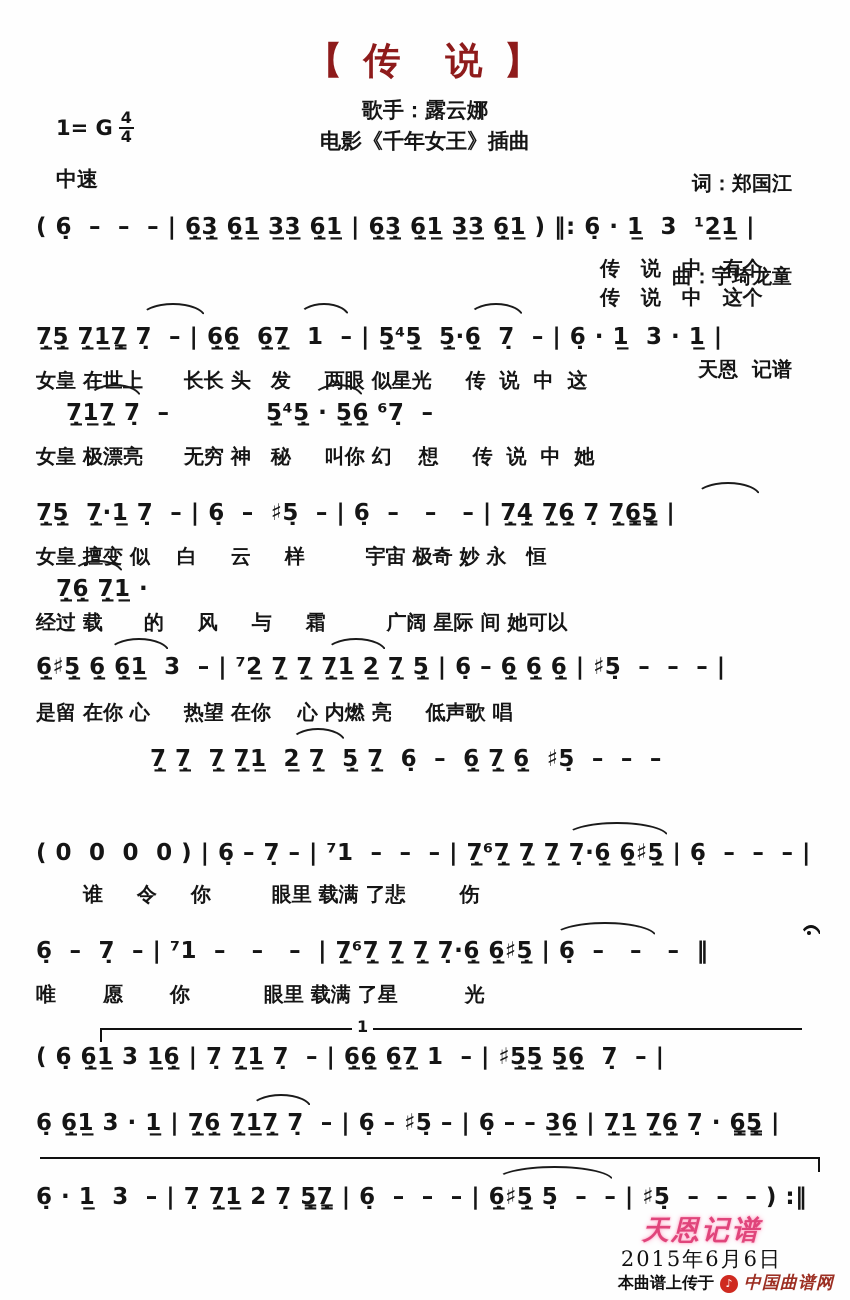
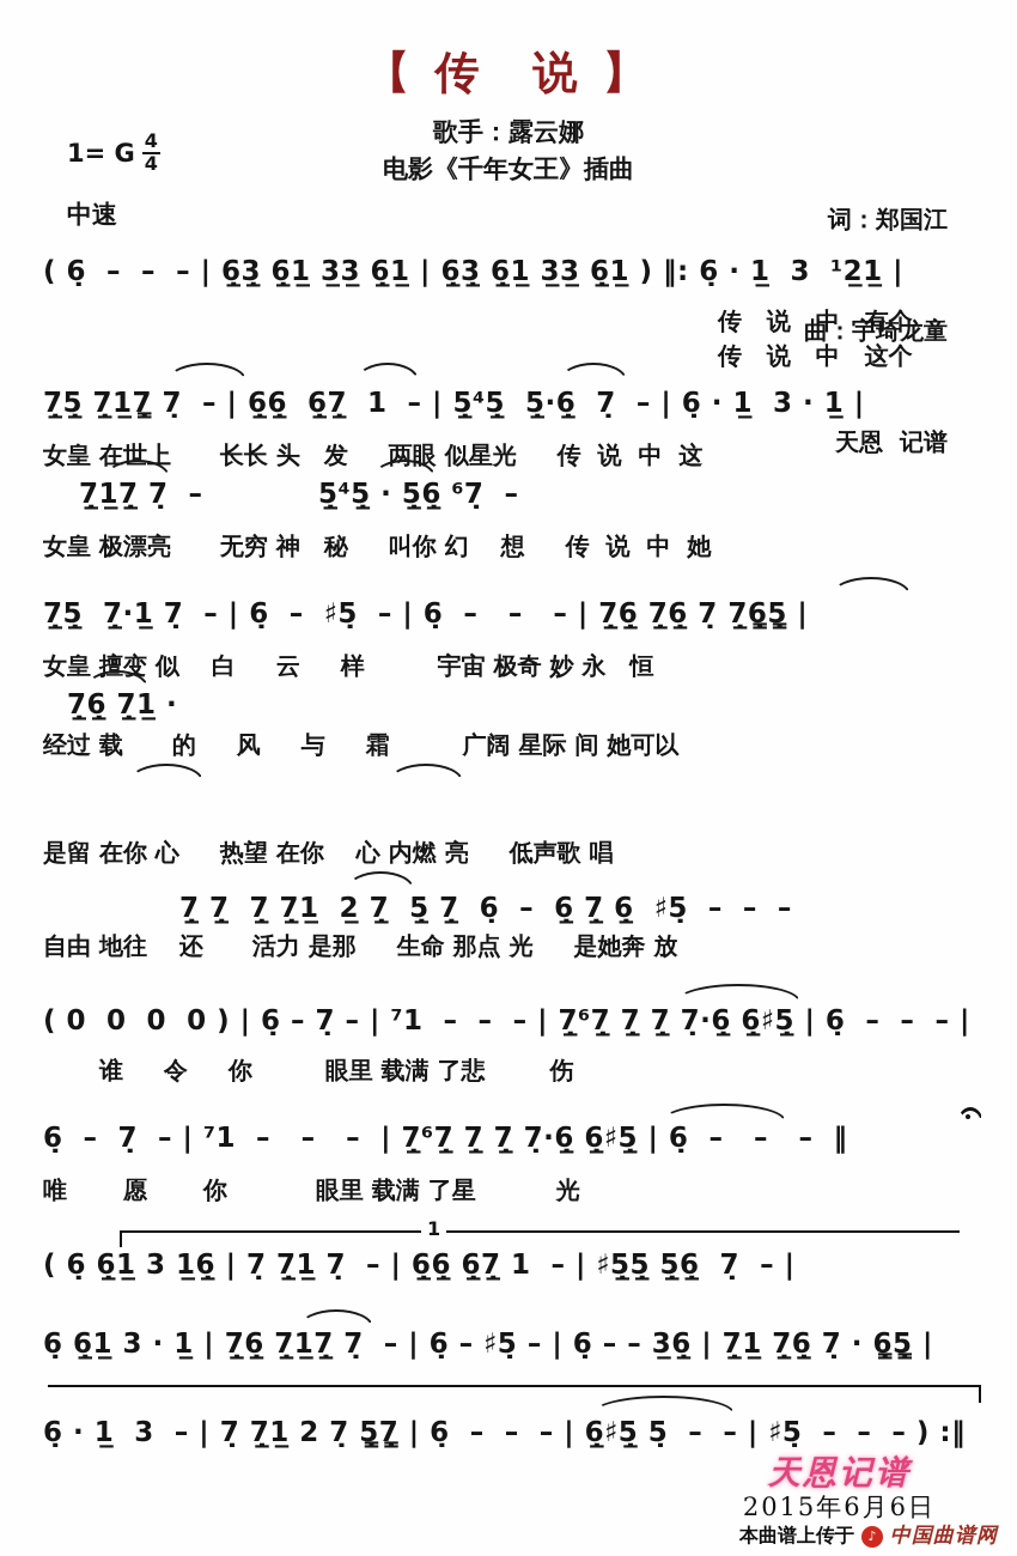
  【 传 说 】
  歌手：露云娜
  电影《千年女王》插曲
  1= G
  4
  4
  中速
  词：郑国江
  曲：宇琦龙童
  天恩 记谱
  ( 6̣ – – – | 6̲̣3̲̣ 6̲̣1̲ 3̲3̲ 6̲̣1̲ | 6̲̣3̲̣ 6̲̣1̲ 3̲3̲ 6̲̣1̲ ) ‖: 6̣ · 1̲ 3 ¹2̲1̲ |
  传 说 中 有个
  传 说 中 这个
  7̲̣5̲̣ 7̲̣1̲7̳̣ 7̣ – | 6̲̣6̲̣ 6̲̣7̲̣ 1 – | 5̲̣⁴5̲̣ 5̲̣·6̲̣ 7̣ – | 6̣ · 1̲ 3 · 1̲ |
  女皇 在世上 长长 头 发 两眼 似星光 传 说 中 这
  7̲̣1̲7̲̣ 7̣ –
  5̲̣⁴5̲̣ · 5̲̣6̲̣ ⁶7̣ –
  女皇 极漂亮 无穷 神 秘 叫你 幻 想 传 说 中 她
- 7̲̣5̲̣ 7̲̣·1̲ 7̣ – | 6̣ – ♯5̣ – | 6̣ – – – | 7̲̣4̲̣ 7̲̣6̲̣ 7̣ 7̲̣6̳̣5̳̣ |
+ 7̲̣5̲̣ 7̲̣·1̲ 7̣ – | 6̣ – ♯5̣ – | 6̣ – – – | 7̲̣6̲̣ 7̲̣6̲̣ 7̣ 7̲̣6̳̣5̳̣ |
  女皇 擅变 似 白 云 样 宇宙 极奇 妙 永 恒
  7̲̣6̲̣ 7̲̣1̲ ·
  经过 载 的 风 与 霜 广阔 星际 间 她可以
- 6̲̣♯5̲̣ 6̲̣ 6̲̣1̲ 3 – | ⁷2̲ 7̲̣ 7̲̣ 7̲̣1̲ 2̲ 7̲̣ 5̲̣ | 6̣ – 6̲̣ 6̲̣ 6̲̣ | ♯5̣ – – – |
  是留 在你 心 热望 在你 心 内燃 亮 低声歌 唱
  7̲̣ 7̲̣ 7̲̣ 7̲̣1̲ 2̲ 7̲̣ 5̲̣ 7̲̣ 6̣ – 6̲̣ 7̲̣ 6̲̣ ♯5̣ – – –
+ 自由 地往 还 活力 是那 生命 那点 光 是她奔 放
  ( 0 0 0 0 ) | 6̣ – 7̣ – | ⁷1 – – – | 7̲̣⁶7̲̣ 7̲̣ 7̲̣ 7̣·6̲̣ 6̲̣♯5̲̣ | 6̣ – – – |
  谁 令 你 眼里 载满 了悲 伤
  6̣ – 7̣ – | ⁷1 – – – | 7̲̣⁶7̲̣ 7̲̣ 7̲̣ 7̣·6̲̣ 6̲̣♯5̲̣ | 6̣ – – – ‖
  唯 愿 你 眼里 载满 了星 光
  1
  ( 6̣ 6̲̣1̲ 3 1̲6̲̣ | 7̣ 7̲̣1̲ 7̣ – | 6̲̣6̲̣ 6̲̣7̲̣ 1 – | ♯5̲̣5̲̣ 5̲̣6̲̣ 7̣ – |
  6̣ 6̲̣1̲ 3 · 1̲ | 7̲̣6̲̣ 7̲̣1̲7̲̣ 7̣ – | 6̣ – ♯5̣ – | 6̣ – – 3̲6̲̣ | 7̲̣1̲ 7̲̣6̲̣ 7̣ · 6̳̣5̳̣ |
  6̣ · 1̲ 3 – | 7̣ 7̲̣1̲ 2 7̣ 5̳̣7̳̣ | 6̣ – – – | 6̲̣♯5̲̣ 5̣ – – | ♯5̣ – – – ) :‖
  天恩记谱
  2015年6月6日
  本曲谱上传于
  ♪
  中国曲谱网
